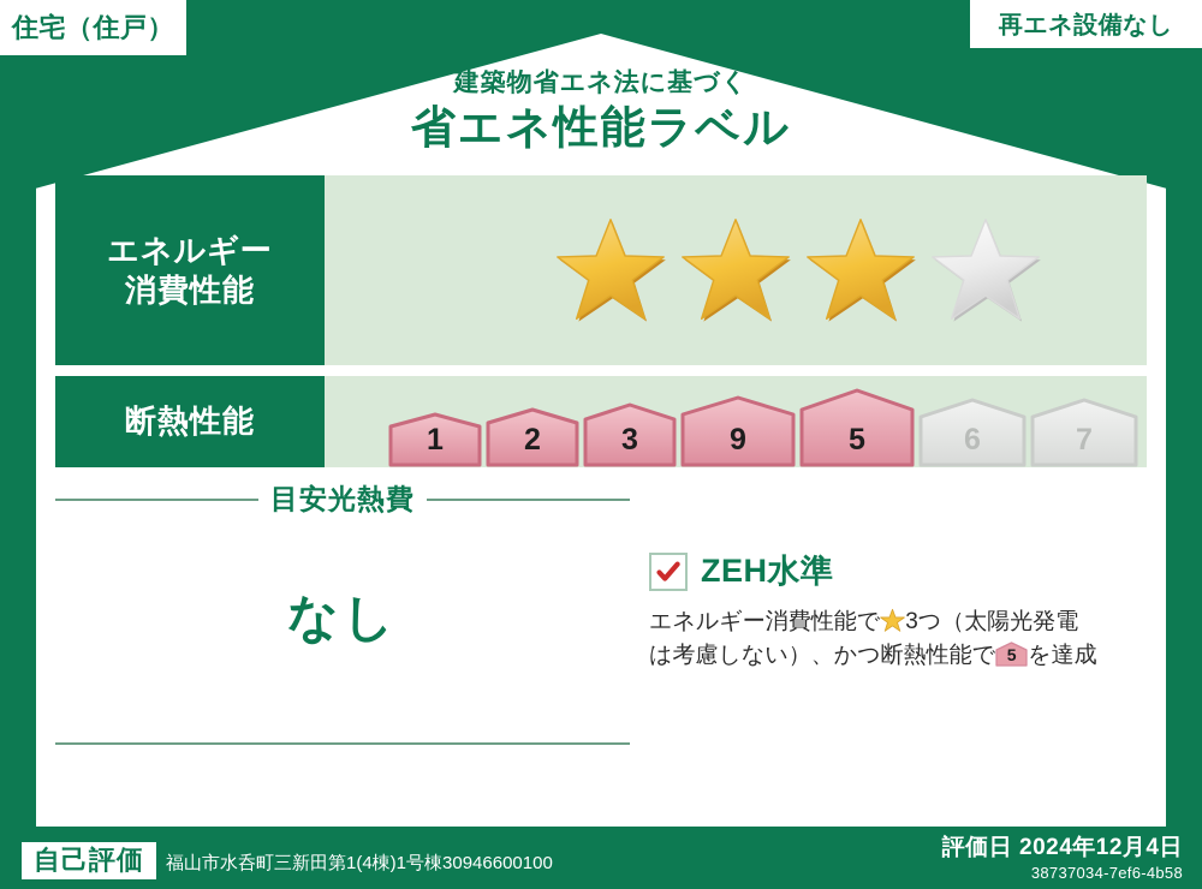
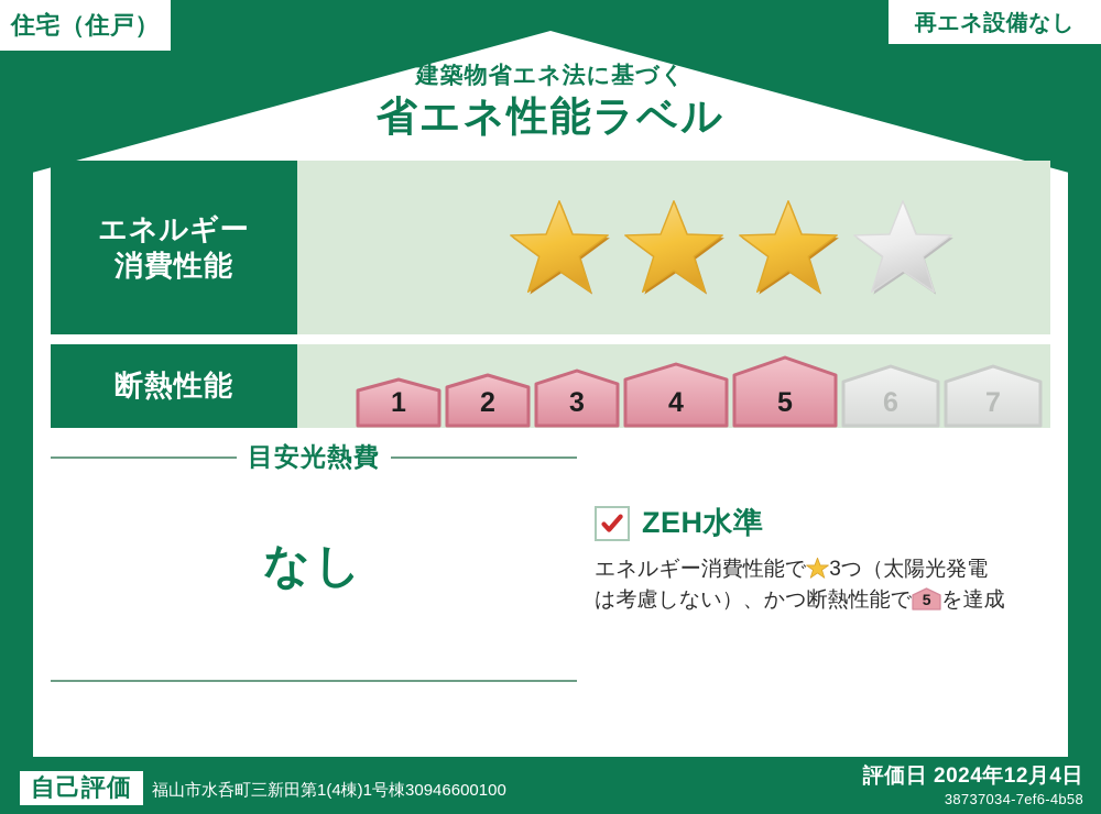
  住宅（住戸）
  再エネ設備なし
  建築物省エネ法に基づく
  省エネ性能ラベル
  エネルギー
  消費性能
  断熱性能
  1
  2
  3
- 9
+ 4
  5
  6
  7
  目安光熱費
  なし
  ZEH水準
  エネルギー消費性能で 3つ（太陽光発電
  は考慮しない）、かつ断熱性能で
  5
  を達成
  自己評価
  福山市水呑町三新田第1(4棟)1号棟30946600100
  評価日 2024年12月4日
  38737034-7ef6-4b58
